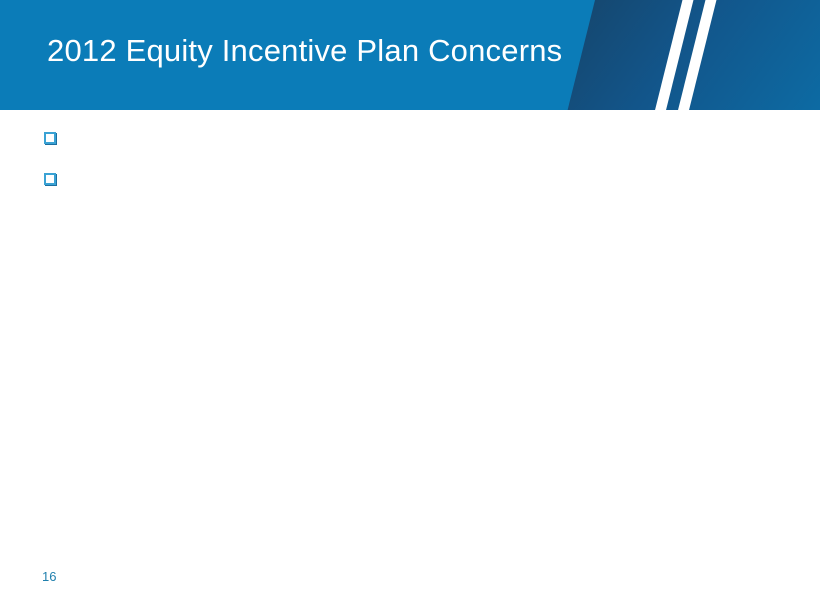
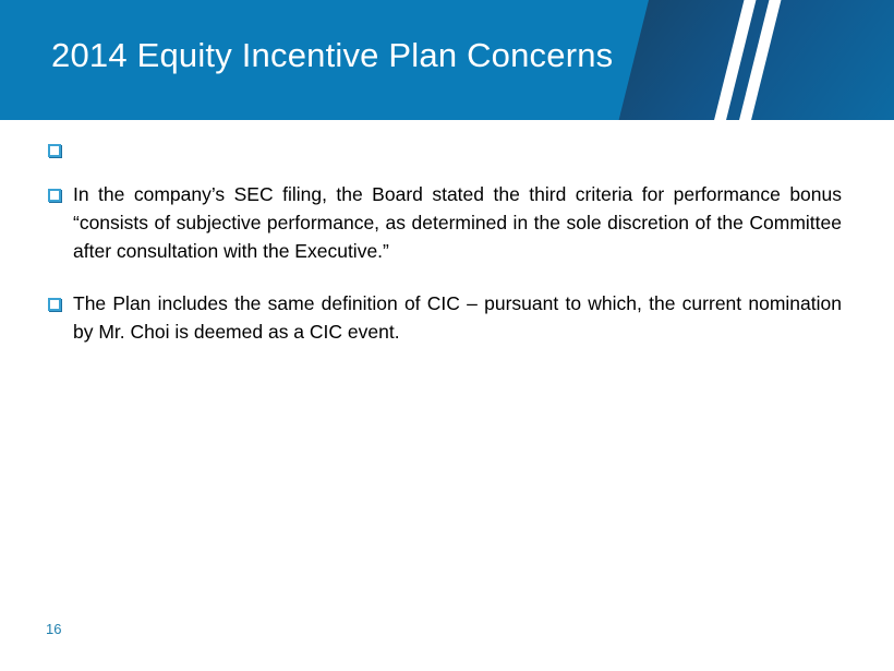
- 2012 Equity Incentive Plan Concerns
+ 2014 Equity Incentive Plan Concerns
+ In the company’s SEC filing, the Board stated the third criteria for performance bonus “consists of subjective performance, as determined in the sole discretion of the Committee after consultation with the Executive.”
+ The Plan includes the same definition of CIC – pursuant to which, the current nomination by Mr. Choi is deemed as a CIC event.
  16
